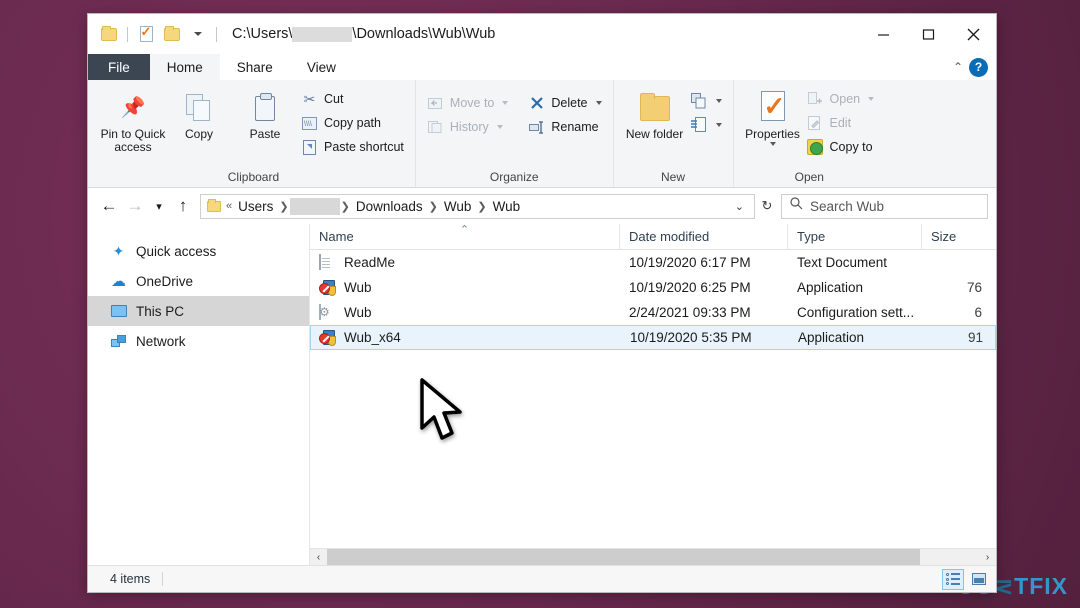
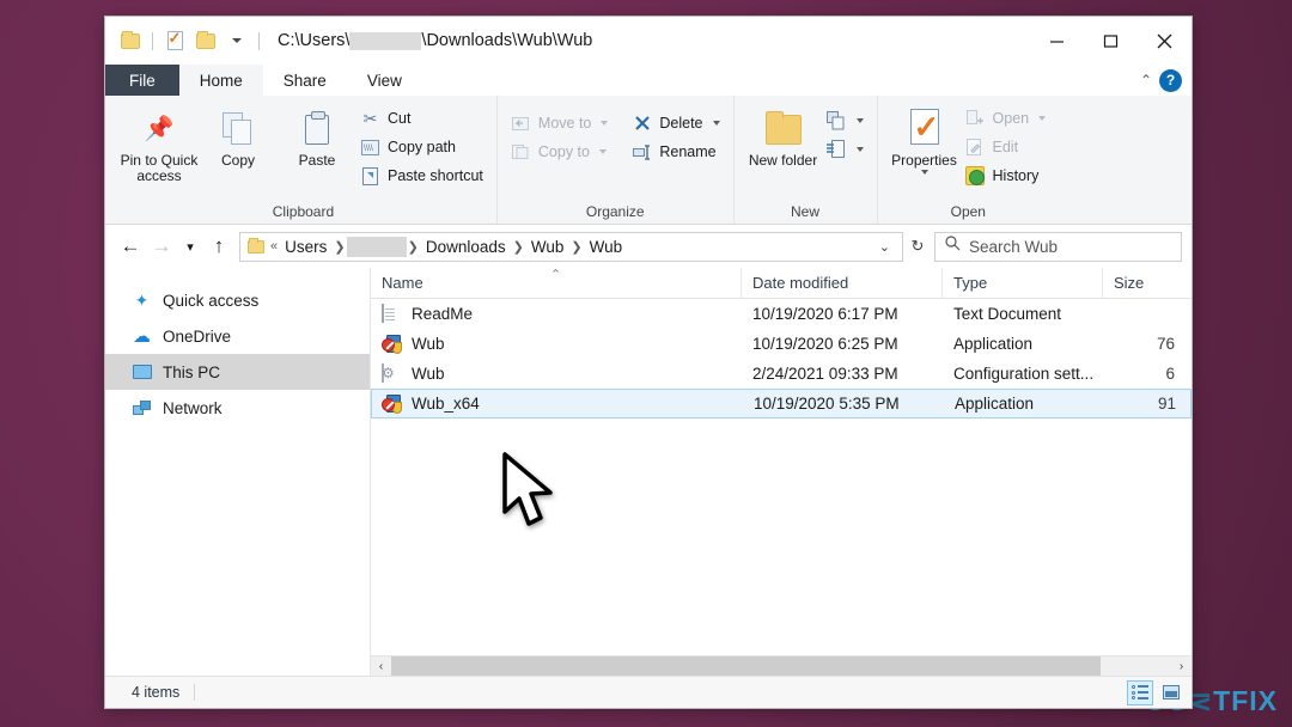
  ⋜TFIX
  C:\Users\
  \Downloads\Wub\Wub
  File
  Home
  Share
  View
  ⌃
  ?
  📌
  Pin to Quick access
  Copy
  Paste
  ✂
  Cut
  Copy path
  Paste shortcut
  Clipboard
  Move to
- History
+ Copy to
  Delete
  Rename
  Organize
  New folder
  New
  ✓
  Properties
  Open
  Edit
- Copy to
+ History
  Open
  ←
  →
  ▾
  ↑
  «
  Users
  ❯
  ❯
  Downloads
  ❯
  Wub
  ❯
  Wub
  ⌄
  ↻
  Search Wub
  ✦
  Quick access
  ☁
  OneDrive
  This PC
  Network
  ⌃
  Name
  Date modified
  Type
  Size
  ReadMe
  10/19/2020 6:17 PM
  Text Document
  Wub
  10/19/2020 6:25 PM
  Application
  76
  Wub
  2/24/2021 09:33 PM
  Configuration sett...
  6
  Wub_x64
  10/19/2020 5:35 PM
  Application
  91
  ‹
  ›
  4 items
